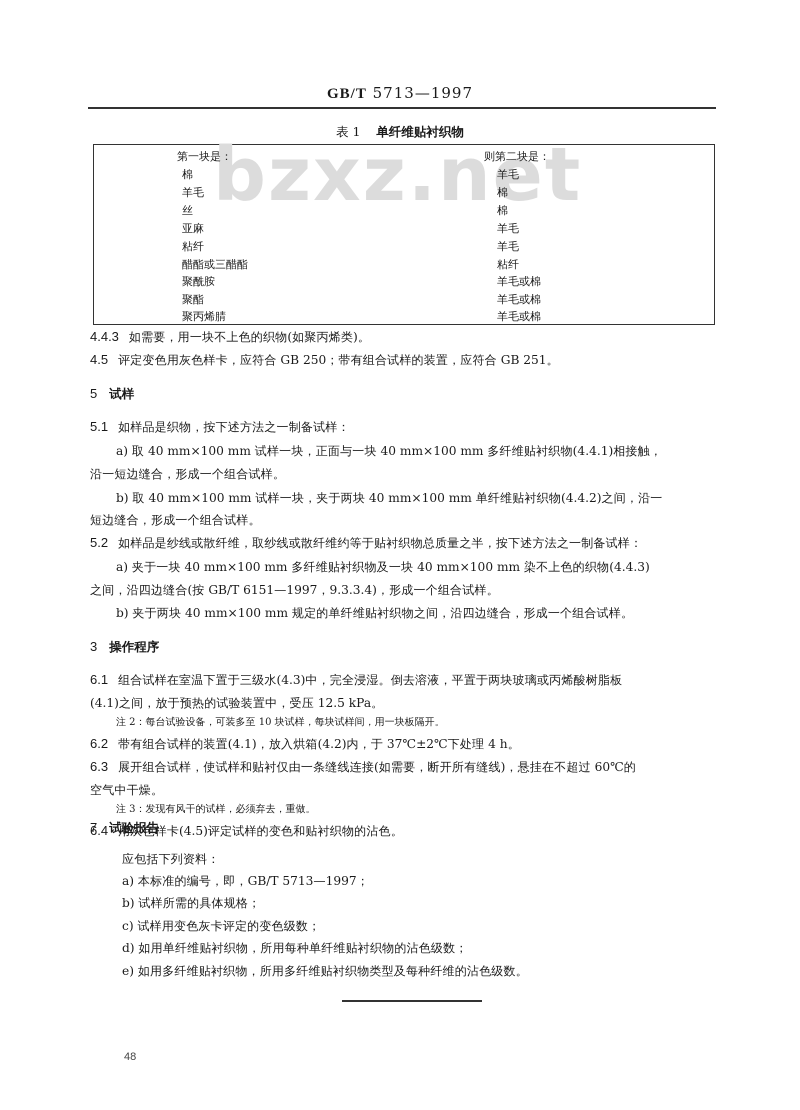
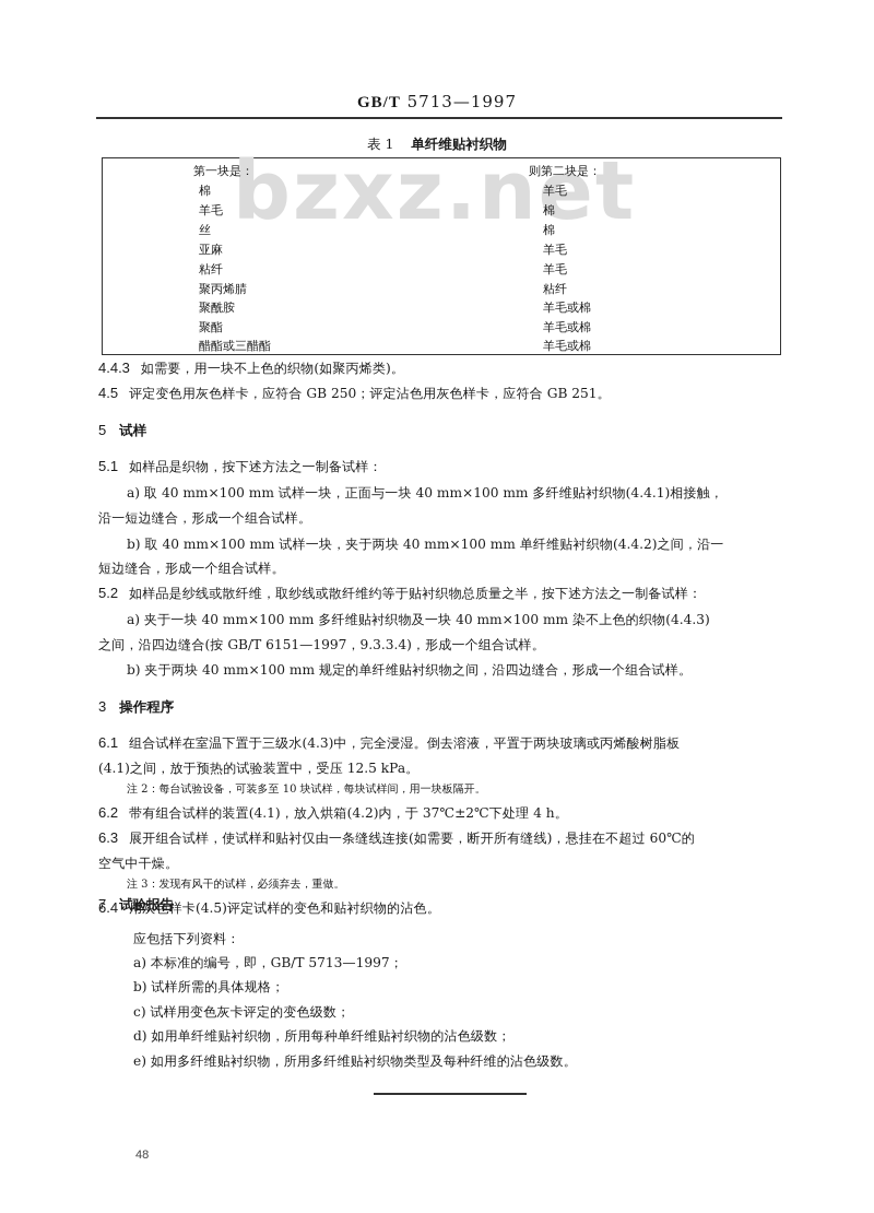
  GB/T 5713—1997
  表 1 单纤维贴衬织物
  bzxz.net
  第一块是：
  则第二块是：
  棉
  羊毛
  羊毛
  棉
  丝
  棉
  亚麻
  羊毛
  粘纤
  羊毛
- 醋酯或三醋酯
+ 聚丙烯腈
  粘纤
  聚酰胺
  羊毛或棉
  聚酯
  羊毛或棉
- 聚丙烯腈
+ 醋酯或三醋酯
  羊毛或棉
  4.4.3 如需要，用一块不上色的织物(如聚丙烯类)。
- 4.5 评定变色用灰色样卡，应符合 GB 250；带有组合试样的装置，应符合 GB 251。
+ 4.5 评定变色用灰色样卡，应符合 GB 250；评定沾色用灰色样卡，应符合 GB 251。
  5 试样
  5.1 如样品是织物，按下述方法之一制备试样：
  a) 取 40 mm×100 mm 试样一块，正面与一块 40 mm×100 mm 多纤维贴衬织物(4.4.1)相接触，
  沿一短边缝合，形成一个组合试样。
  b) 取 40 mm×100 mm 试样一块，夹于两块 40 mm×100 mm 单纤维贴衬织物(4.4.2)之间，沿一
  短边缝合，形成一个组合试样。
  5.2 如样品是纱线或散纤维，取纱线或散纤维约等于贴衬织物总质量之半，按下述方法之一制备试样：
  a) 夹于一块 40 mm×100 mm 多纤维贴衬织物及一块 40 mm×100 mm 染不上色的织物(4.4.3)
  之间，沿四边缝合(按 GB/T 6151—1997，9.3.3.4)，形成一个组合试样。
  b) 夹于两块 40 mm×100 mm 规定的单纤维贴衬织物之间，沿四边缝合，形成一个组合试样。
  3 操作程序
  6.1 组合试样在室温下置于三级水(4.3)中，完全浸湿。倒去溶液，平置于两块玻璃或丙烯酸树脂板
  (4.1)之间，放于预热的试验装置中，受压 12.5 kPa。
  注 2：每台试验设备，可装多至 10 块试样，每块试样间，用一块板隔开。
  6.2 带有组合试样的装置(4.1)，放入烘箱(4.2)内，于 37℃±2℃下处理 4 h。
  6.3 展开组合试样，使试样和贴衬仅由一条缝线连接(如需要，断开所有缝线)，悬挂在不超过 60℃的
  空气中干燥。
  注 3：发现有风干的试样，必须弃去，重做。
  6.4 用灰色样卡(4.5)评定试样的变色和贴衬织物的沾色。
  7 试验报告
  应包括下列资料：
  a) 本标准的编号，即，GB/T 5713—1997；
  b) 试样所需的具体规格；
  c) 试样用变色灰卡评定的变色级数；
  d) 如用单纤维贴衬织物，所用每种单纤维贴衬织物的沾色级数；
  e) 如用多纤维贴衬织物，所用多纤维贴衬织物类型及每种纤维的沾色级数。
  48
